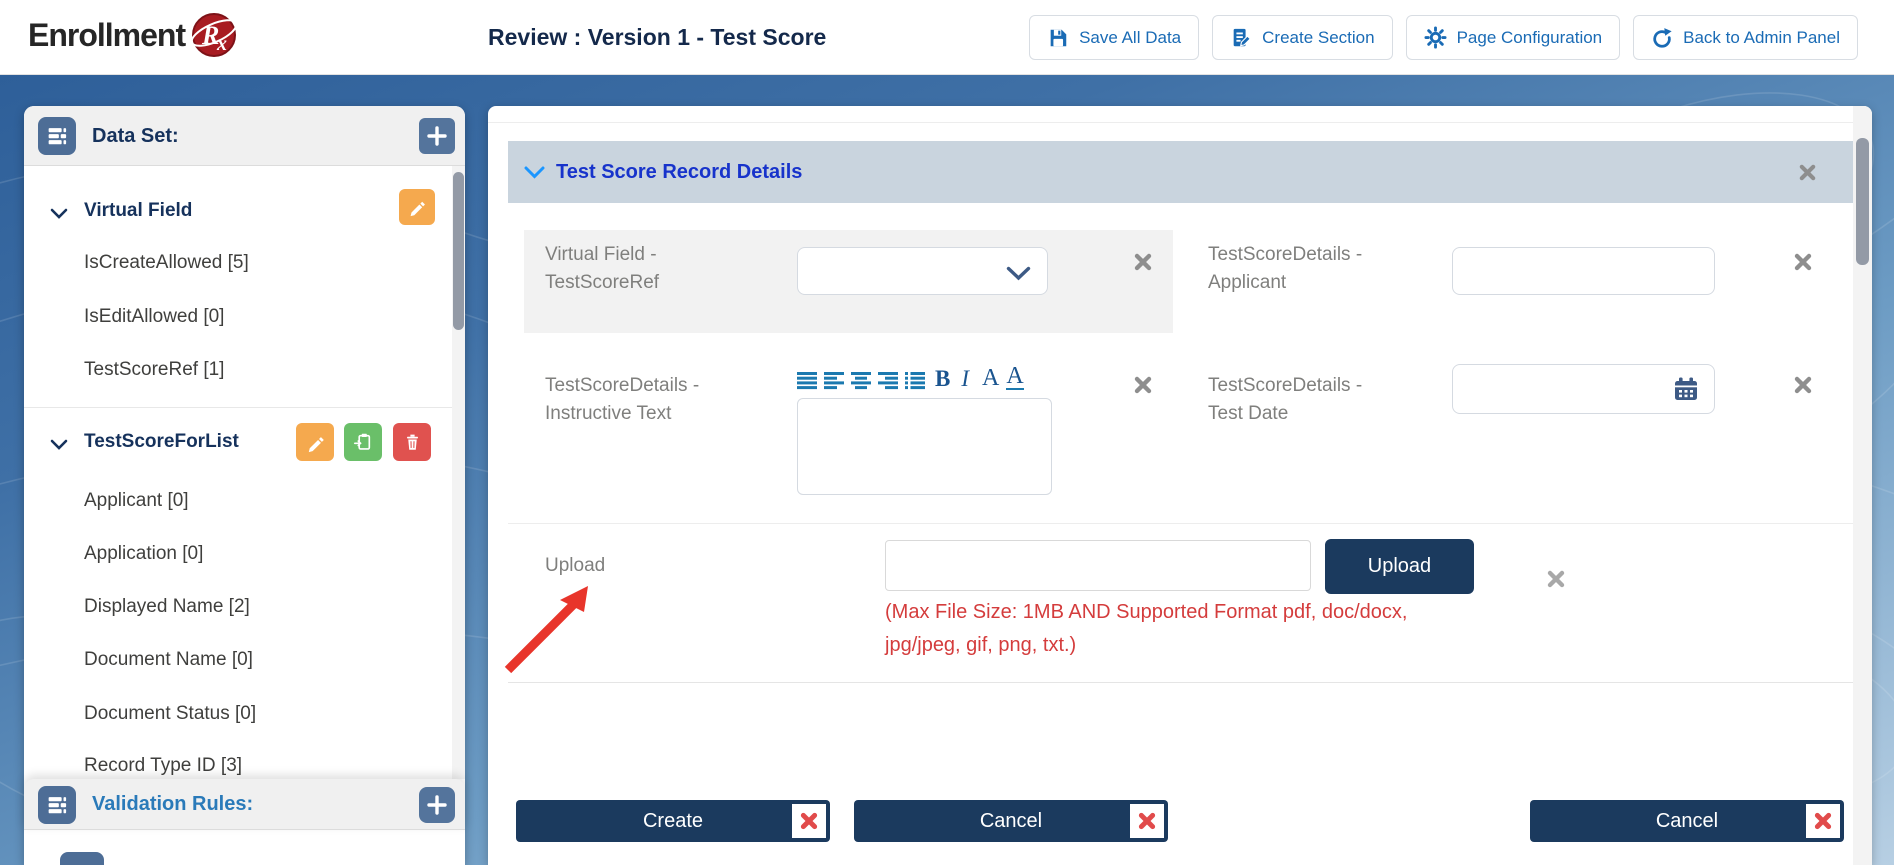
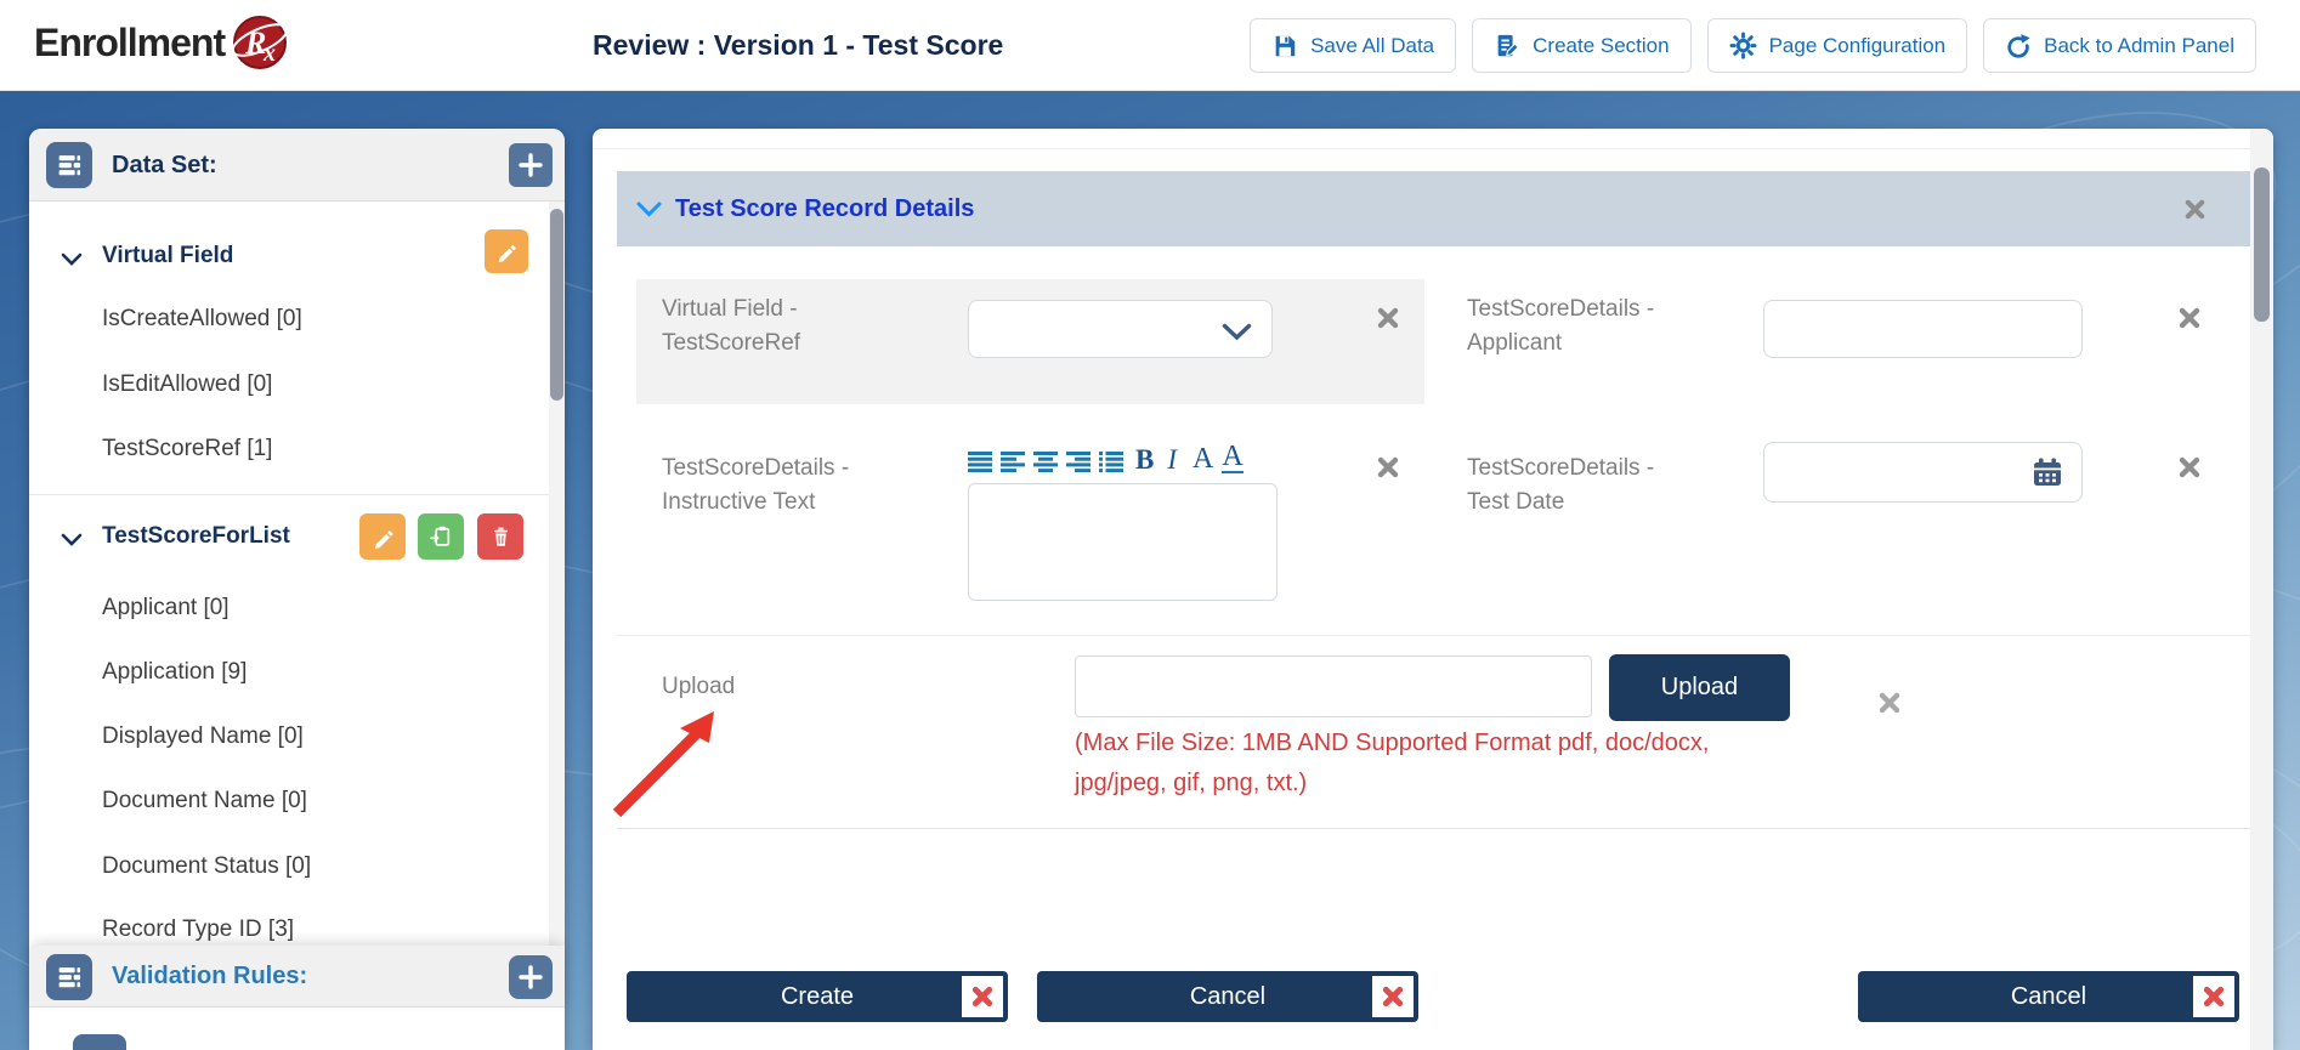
  Enrollment
  R
  x
  Review : Version 1 - Test Score
  Save All Data
  Create Section
  Page Configuration
  Back to Admin Panel
  Data Set:
  Virtual Field
- IsCreateAllowed [5]
+ IsCreateAllowed [0]
  IsEditAllowed [0]
  TestScoreRef [1]
  TestScoreForList
  Applicant [0]
- Application [0]
+ Application [9]
- Displayed Name [2]
+ Displayed Name [0]
  Document Name [0]
  Document Status [0]
  Record Type ID [3]
  Validation Rules:
  Test Score Record Details
  Virtual Field -
  TestScoreRef
  TestScoreDetails -
  Applicant
  TestScoreDetails -
  Instructive Text
  B
  I
  A
  A
  TestScoreDetails -
  Test Date
  Upload
  Upload
  (Max File Size: 1MB AND Supported Format pdf, doc/docx,
  jpg/jpeg, gif, png, txt.)
  Create
  Cancel
  Cancel
